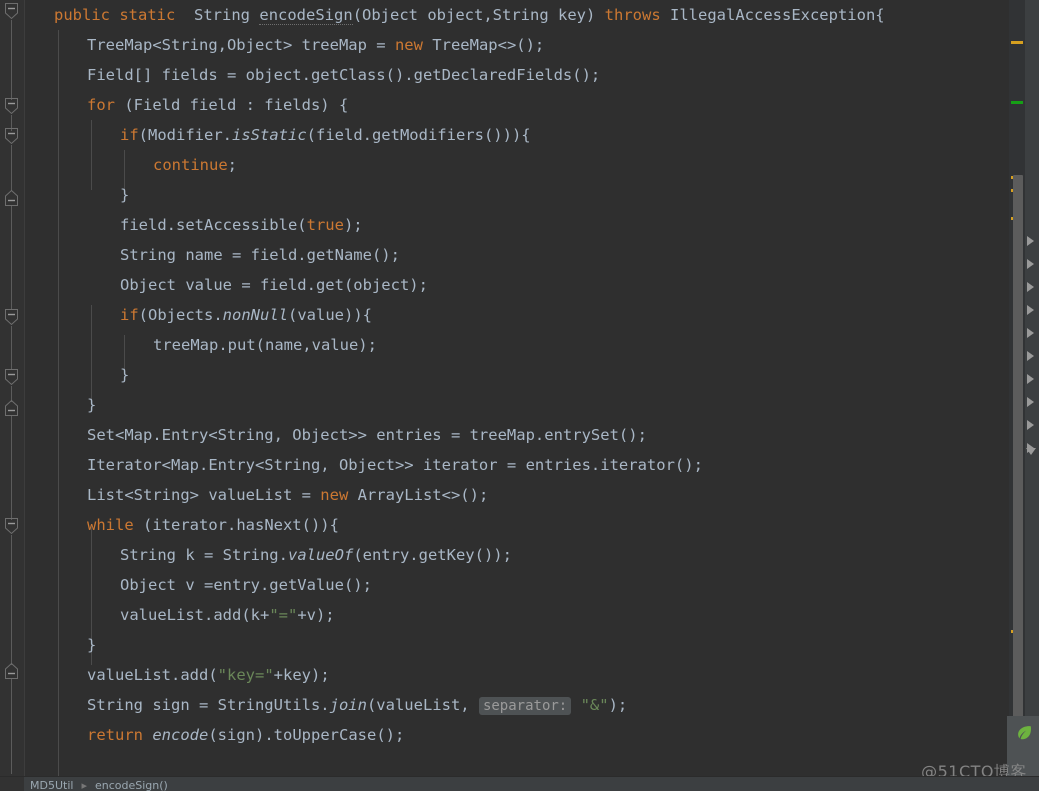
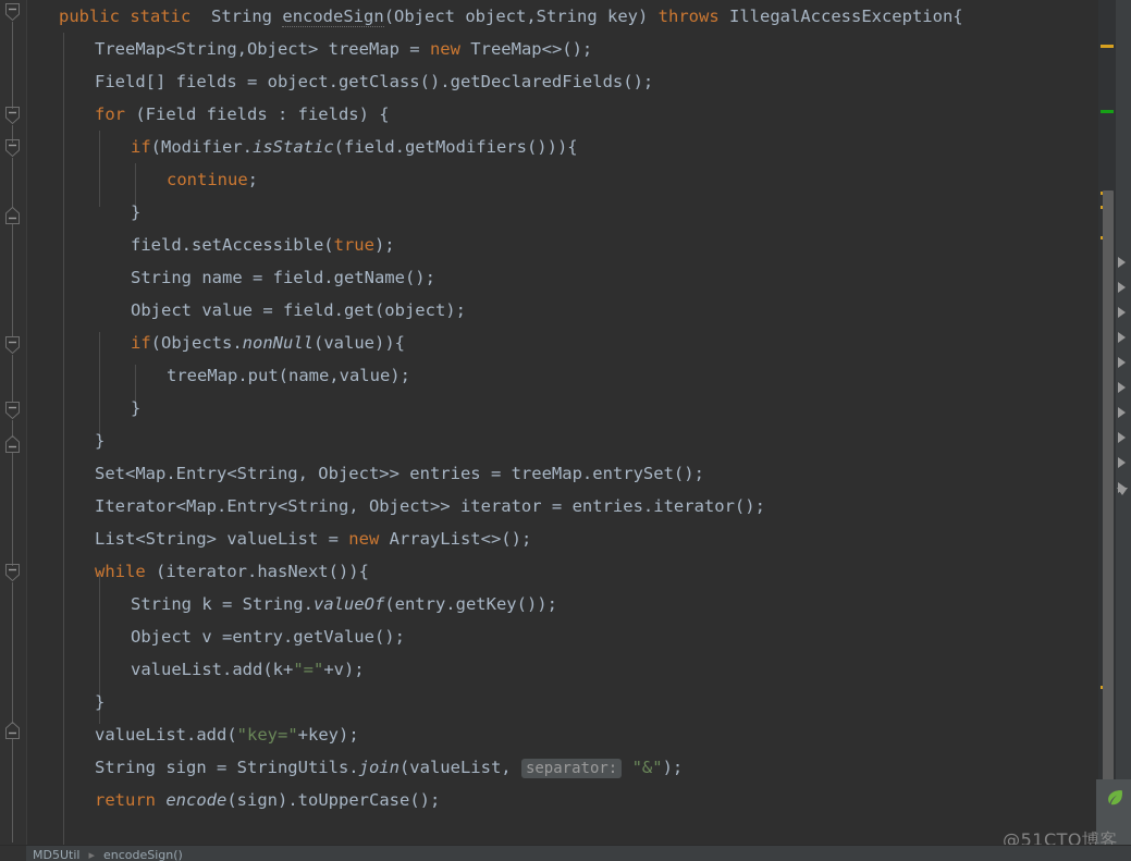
  public static String encodeSign(Object object,String key) throws IllegalAccessException{
  TreeMap<String,Object> treeMap = new TreeMap<>();
  Field[] fields = object.getClass().getDeclaredFields();
- for (Field field : fields) {
+ for (Field fields : fields) {
  if(Modifier.isStatic(field.getModifiers())){
  continue;
  }
  field.setAccessible(true);
  String name = field.getName();
  Object value = field.get(object);
  if(Objects.nonNull(value)){
  treeMap.put(name,value);
  }
  }
  Set<Map.Entry<String, Object>> entries = treeMap.entrySet();
  Iterator<Map.Entry<String, Object>> iterator = entries.iterator();
  List<String> valueList = new ArrayList<>();
  while (iterator.hasNext()){
  String k = String.valueOf(entry.getKey());
  Object v =entry.getValue();
  valueList.add(k+"="+v);
  }
  valueList.add("key="+key);
  String sign = StringUtils.join(valueList, separator: "&");
  return encode(sign).toUpperCase();
  @51CTO博客
  MD5Util
  ▸
  encodeSign()
